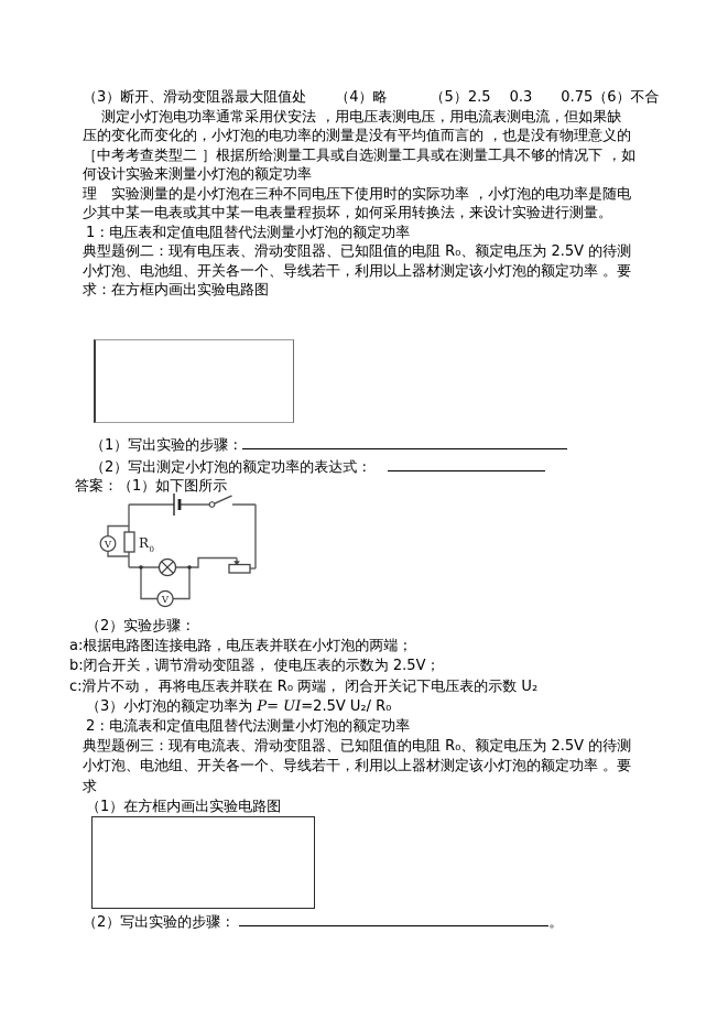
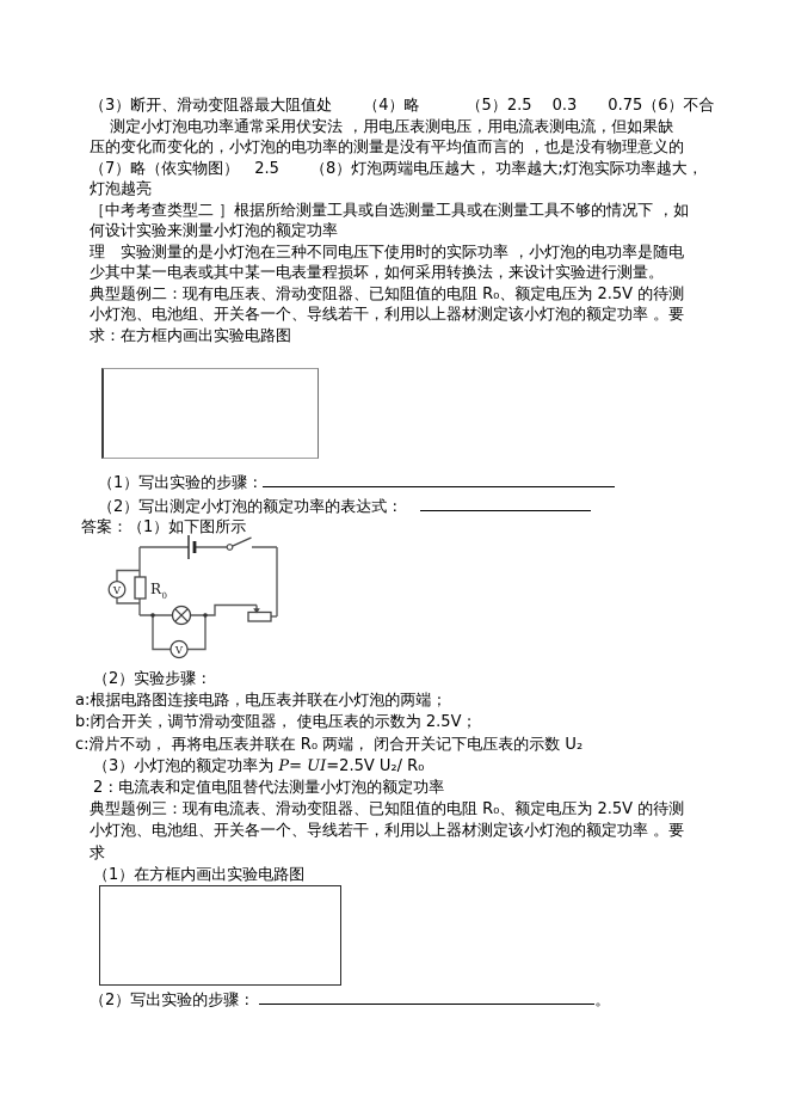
  （3）断开、滑动变阻器最大阻值处 （4）略 （5）2.5 0.3 0.75（6）不合
  测定小灯泡电功率通常采用伏安法 ，用电压表测电压，用电流表测电流，但如果缺
  压的变化而变化的，小灯泡的电功率的测量是没有平均值而言的 ，也是没有物理意义的
+ （7）略（依实物图） 2.5 （8）灯泡两端电压越大， 功率越大;灯泡实际功率越大，
+ 灯泡越亮
  ［中考考查类型二 ］根据所给测量工具或自选测量工具或在测量工具不够的情况下 ，如
  何设计实验来测量小灯泡的额定功率
  理 实验测量的是小灯泡在三种不同电压下使用时的实际功率 ，小灯泡的电功率是随电
  少其中某一电表或其中某一电表量程损坏，如何采用转换法，来设计实验进行测量。
- 1：电压表和定值电阻替代法测量小灯泡的额定功率
  典型题例二：现有电压表、滑动变阻器、已知阻值的电阻 R₀、额定电压为 2.5V 的待测
  小灯泡、电池组、开关各一个、导线若干，利用以上器材测定该小灯泡的额定功率 。要
  求：在方框内画出实验电路图
  （1）写出实验的步骤：
  （2）写出测定小灯泡的额定功率的表达式：
  答案：（1）如下图所示
  R
  0
  V
  V
  （2）实验步骤：
  a:根据电路图连接电路，电压表并联在小灯泡的两端；
  b:闭合开关，调节滑动变阻器， 使电压表的示数为 2.5V；
  c:滑片不动， 再将电压表并联在 R₀ 两端， 闭合开关记下电压表的示数 U₂
  （3）小灯泡的额定功率为 P= UI=2.5V U₂/ R₀
  2：电流表和定值电阻替代法测量小灯泡的额定功率
  典型题例三：现有电流表、滑动变阻器、已知阻值的电阻 R₀、额定电压为 2.5V 的待测
  小灯泡、电池组、开关各一个、导线若干，利用以上器材测定该小灯泡的额定功率 。要
  求
  （1）在方框内画出实验电路图
  （2）写出实验的步骤： 。
